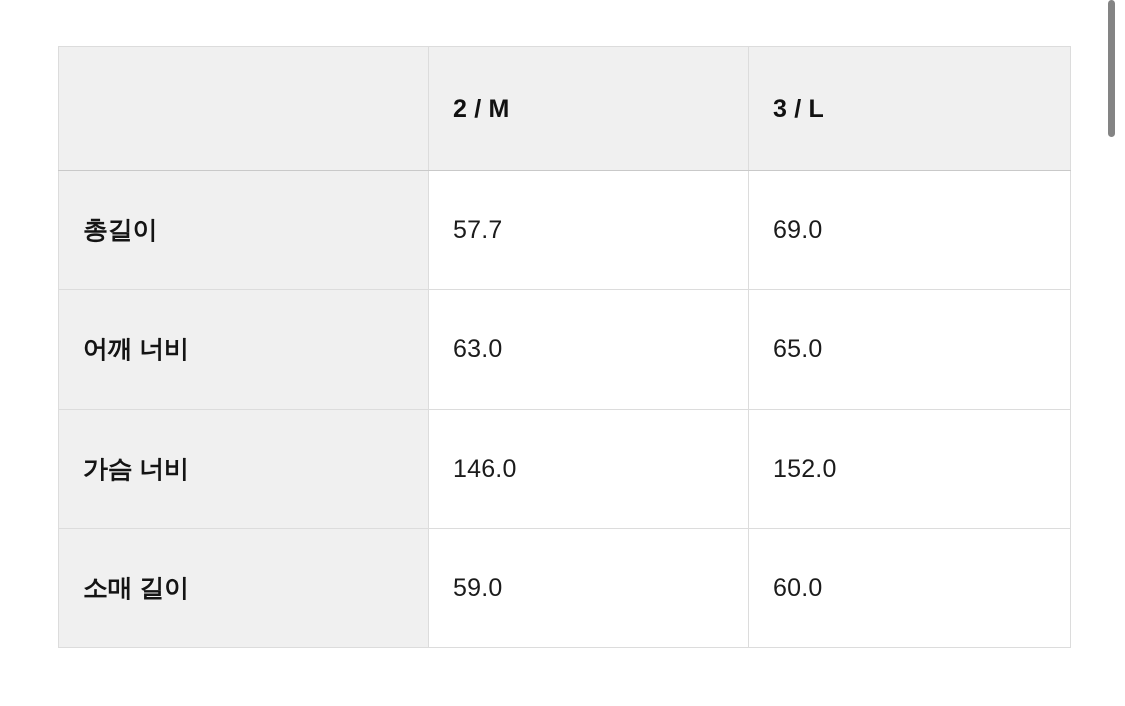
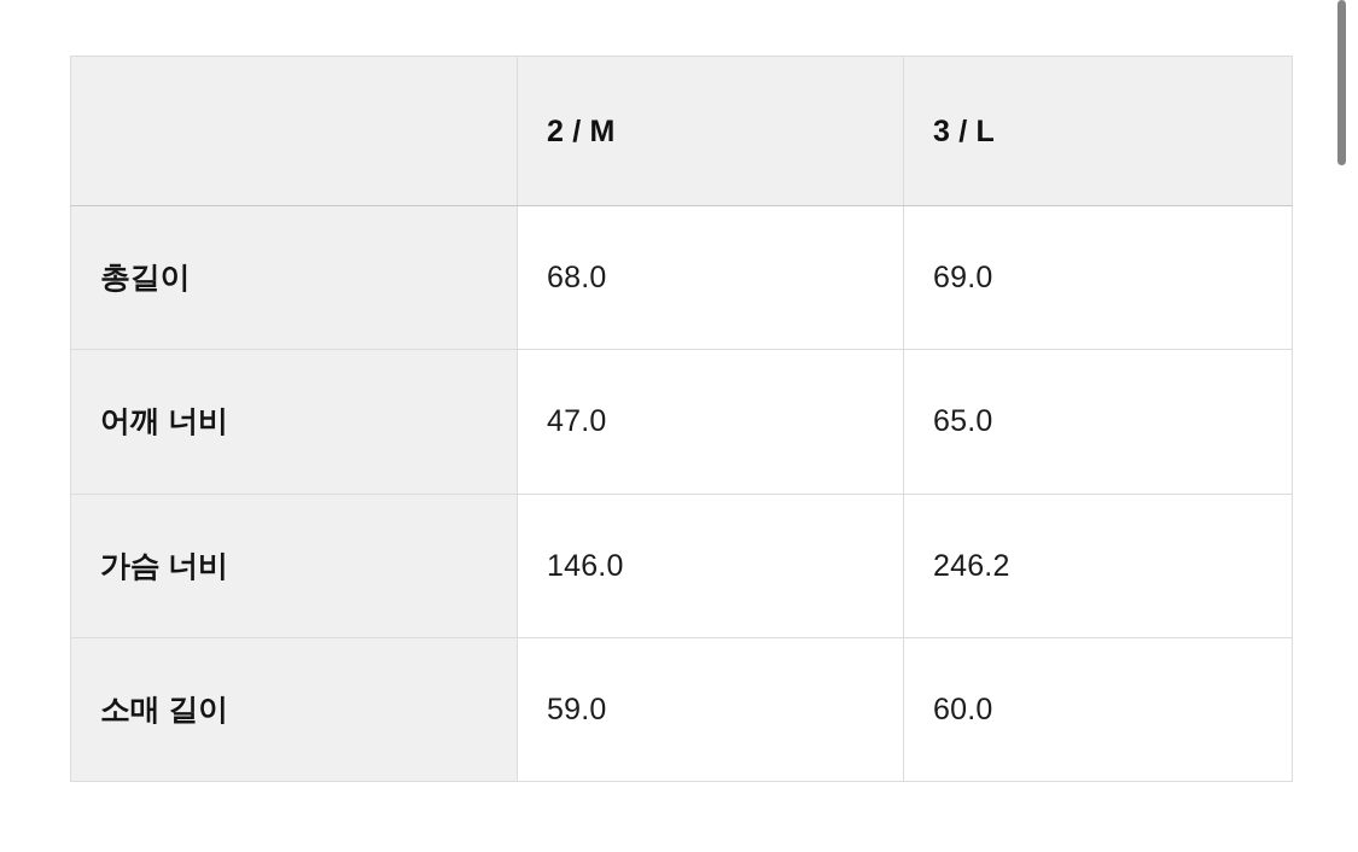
  	2 / M	3 / L
- 총길이	57.7	69.0
+ 총길이	68.0	69.0
- 어깨 너비	63.0	65.0
+ 어깨 너비	47.0	65.0
- 가슴 너비	146.0	152.0
+ 가슴 너비	146.0	246.2
  소매 길이	59.0	60.0
